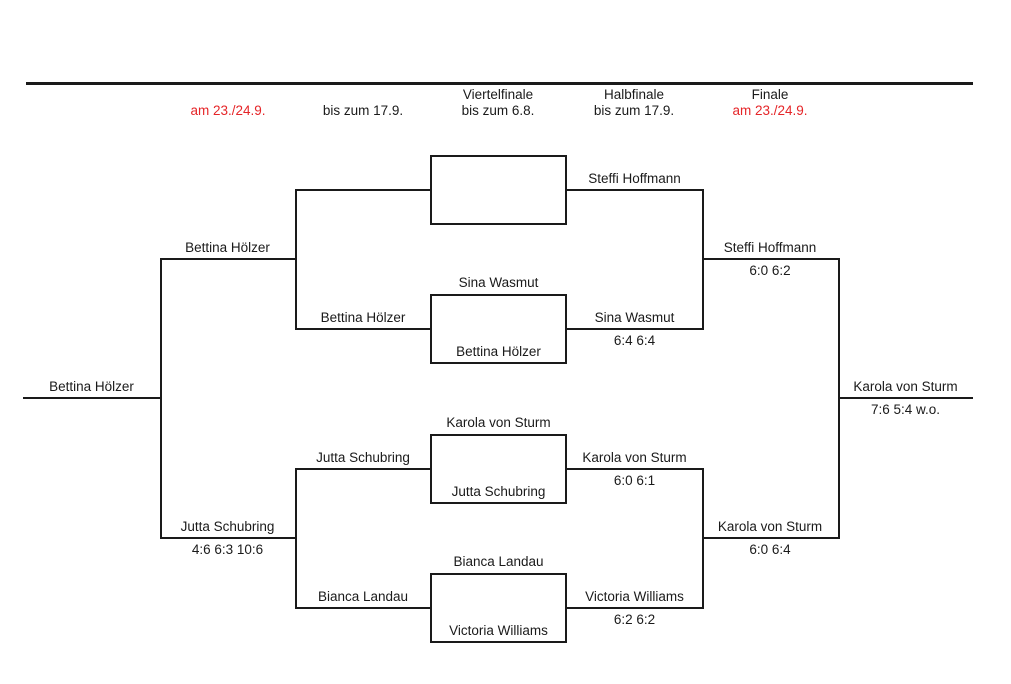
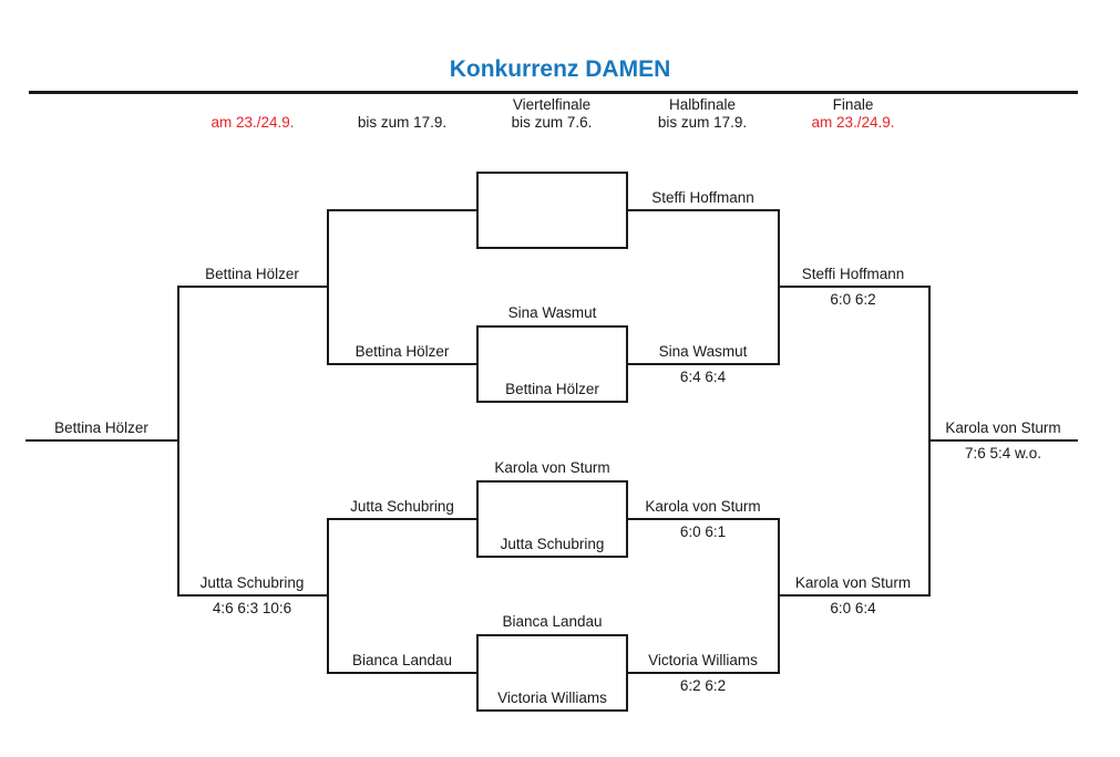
+ Konkurrenz DAMEN
  am 23./24.9.
  bis zum 17.9.
  Viertelfinale
- bis zum 6.8.
+ bis zum 7.6.
  Halbfinale
  bis zum 17.9.
  Finale
  am 23./24.9.
  Sina Wasmut
  Bettina Hölzer
  Karola von Sturm
  Jutta Schubring
  Bianca Landau
  Victoria Williams
  Bettina Hölzer
  Jutta Schubring
  Bianca Landau
  Steffi Hoffmann
  Sina Wasmut
  6:4 6:4
  Karola von Sturm
  6:0 6:1
  Victoria Williams
  6:2 6:2
  Steffi Hoffmann
  6:0 6:2
  Karola von Sturm
  6:0 6:4
  Karola von Sturm
  7:6 5:4 w.o.
  Bettina Hölzer
  Jutta Schubring
  4:6 6:3 10:6
  Bettina Hölzer
